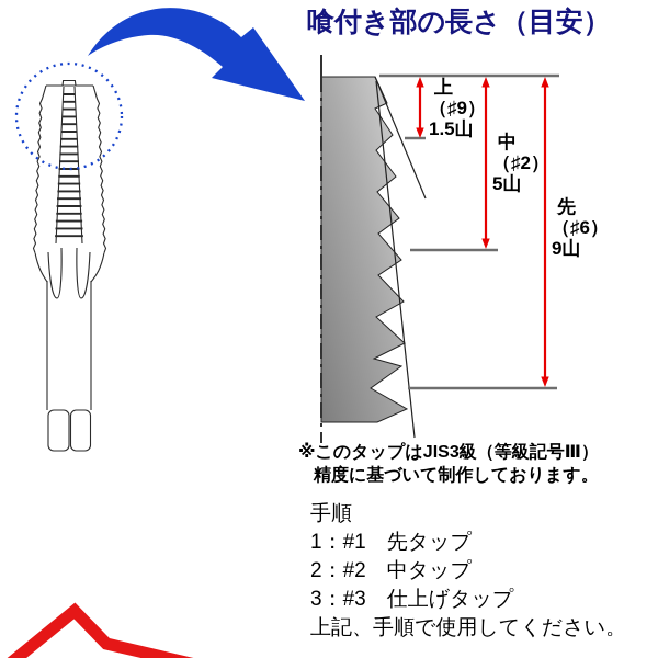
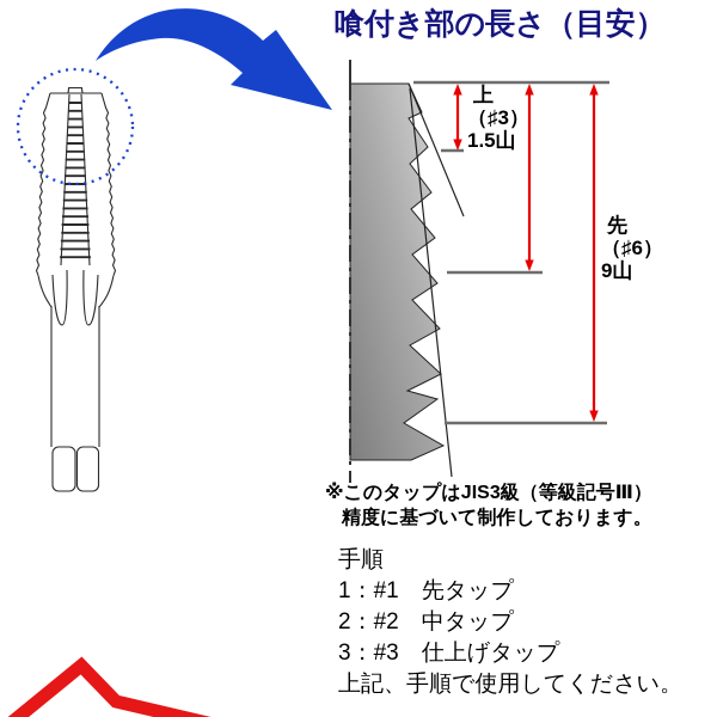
  喰付き部の長さ（目安）
  上
- （♯9）
+ （♯3）
  1.5山
- 中
- （♯2）
- 5山
  先
  （♯6）
  9山
  ※このタップはJIS3級（等級記号Ⅲ）
  精度に基づいて制作しております。
  手順
  1：#1 先タップ
  2：#2 中タップ
  3：#3 仕上げタップ
  上記、手順で使用してください。
